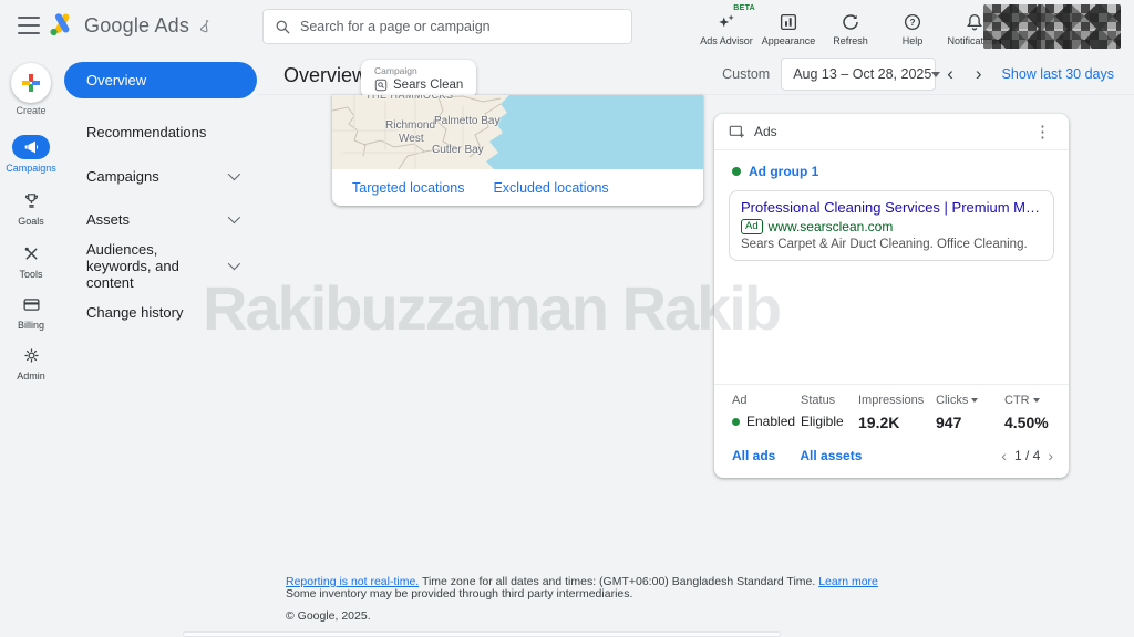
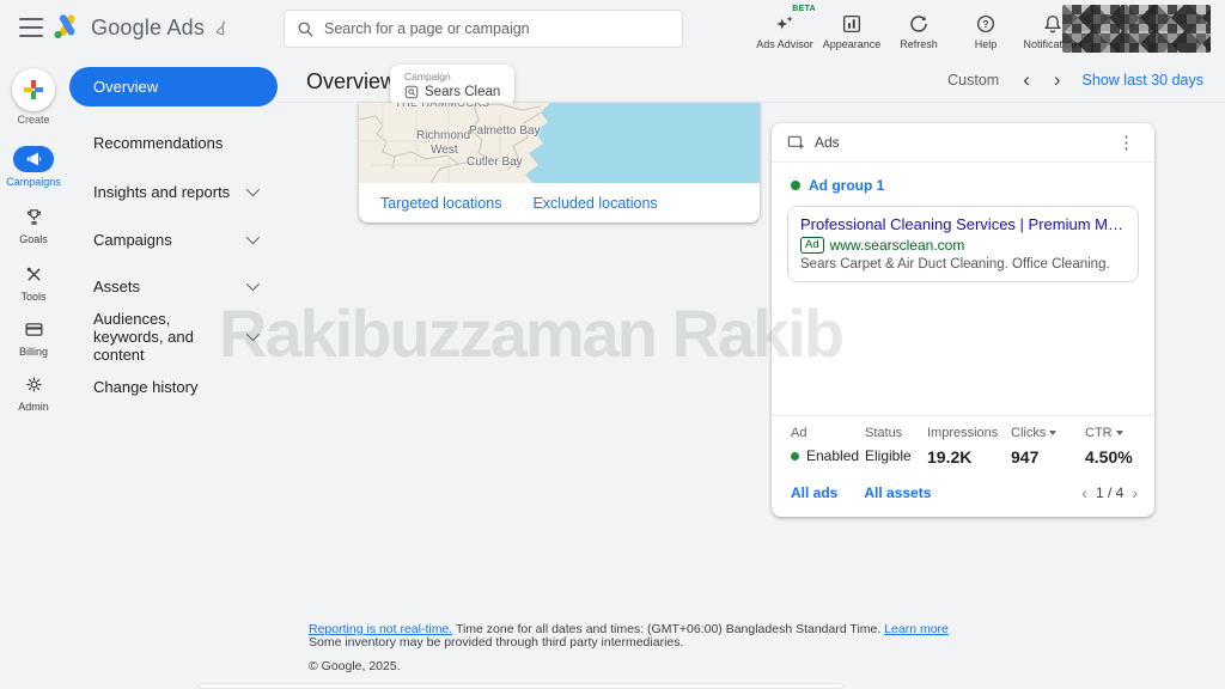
  Google Ads
  Search for a page or campaign
  Ads Advisor
  Appearance
  Refresh
  ?
  Help
  Notifications
  Create
  Campaigns
  Goals
  Tools
  Billing
  Admin
  Overview
  Recommendations
+ Insights and reports
  Campaigns
  Assets
  Audiences, keywords, and content
  Change history
  Overview
  Campaign
  Sears Clean
  Custom
- Aug 13 – Oct 28, 2025
  ‹
  ›
  Show last 30 days
  THE HAMMOCKS
  Richmond
  West
  Palmetto Bay
  Cutler Bay
  Targeted locations
  Excluded locations
  Ads
  ⋮
  Ad group 1
  Professional Cleaning Services | Premium Maid
  Ad
  www.searsclean.com
  Sears Carpet & Air Duct Cleaning. Office Cleaning.
  Ad
  Enabled
  Status
  Eligible
  Impressions
  19.2K
  Clicks
  947
  CTR
  4.50%
  All ads
  All assets
  ‹
  1 / 4
  ›
  Rakibuzzaman Rakib
  Reporting is not real-time. Time zone for all dates and times: (GMT+06:00) Bangladesh Standard Time. Learn more
  Some inventory may be provided through third party intermediaries.
  © Google, 2025.
